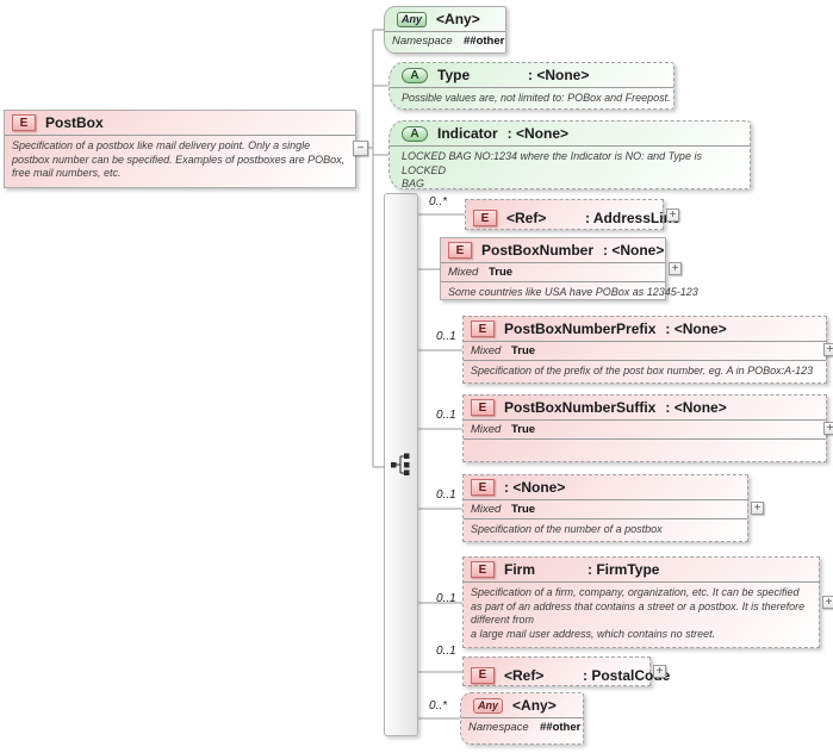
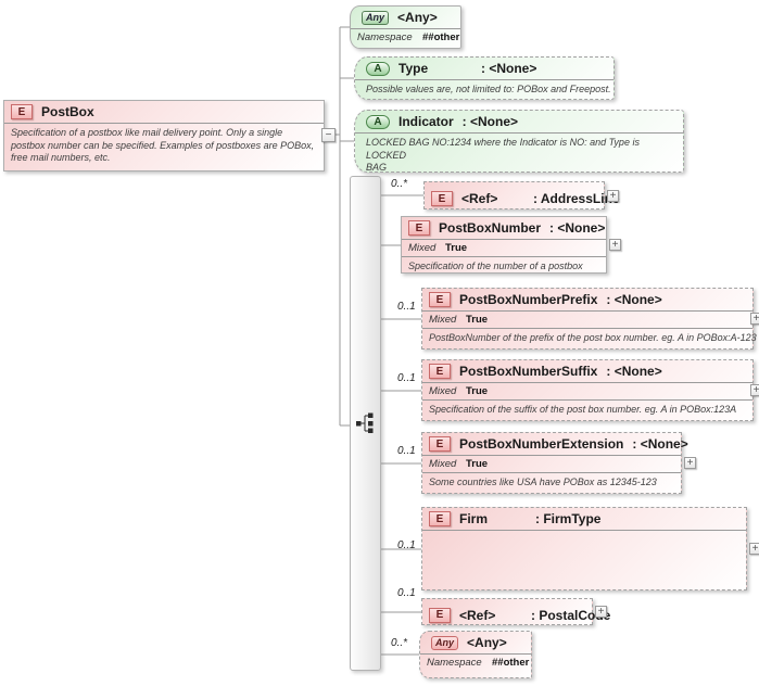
  E
  PostBox
  Specification of a postbox like mail delivery point. Only a single postbox number can be specified. Examples of postboxes are POBox, free mail numbers, etc.
  −
  Any
  <Any>
  Namespace
  ##other
  A
  Type
  : <None>
  Possible values are, not limited to: POBox and Freepost.
  A
  Indicator
  : <None>
  LOCKED BAG NO:1234 where the Indicator is NO: and Type is LOCKED
  BAG
  0..*
  E
  <Ref>
  : AddressLi
  +
  E
  PostBoxNumber
  : <None>
  Mixed
  True
- Some countries like USA have POBox as 12345-123
+ Specification of the number of a postbox
  +
  0..1
  E
  PostBoxNumberPrefix
  : <None>
  Mixed
  True
- Specification of the prefix of the post box number. eg. A in POBox:A-123
+ PostBoxNumber of the prefix of the post box number. eg. A in POBox:A-123
  +
  0..1
  E
  PostBoxNumberSuffix
  : <None>
  Mixed
  True
+ Specification of the suffix of the post box number. eg. A in POBox:123A
  +
  0..1
  E
+ PostBoxNumberExtension
  : <None>
  Mixed
  True
- Specification of the number of a postbox
+ Some countries like USA have POBox as 12345-123
  +
  0..1
  E
  Firm
  : FirmType
- Specification of a firm, company, organization, etc. It can be specified as part of an address that contains a street or a postbox. It is therefore different from
- a large mail user address, which contains no street.
  +
  0..1
  E
  <Ref>
  : PostalCoe
  +
  0..*
  Any
  <Any>
  Namespace
  ##other
